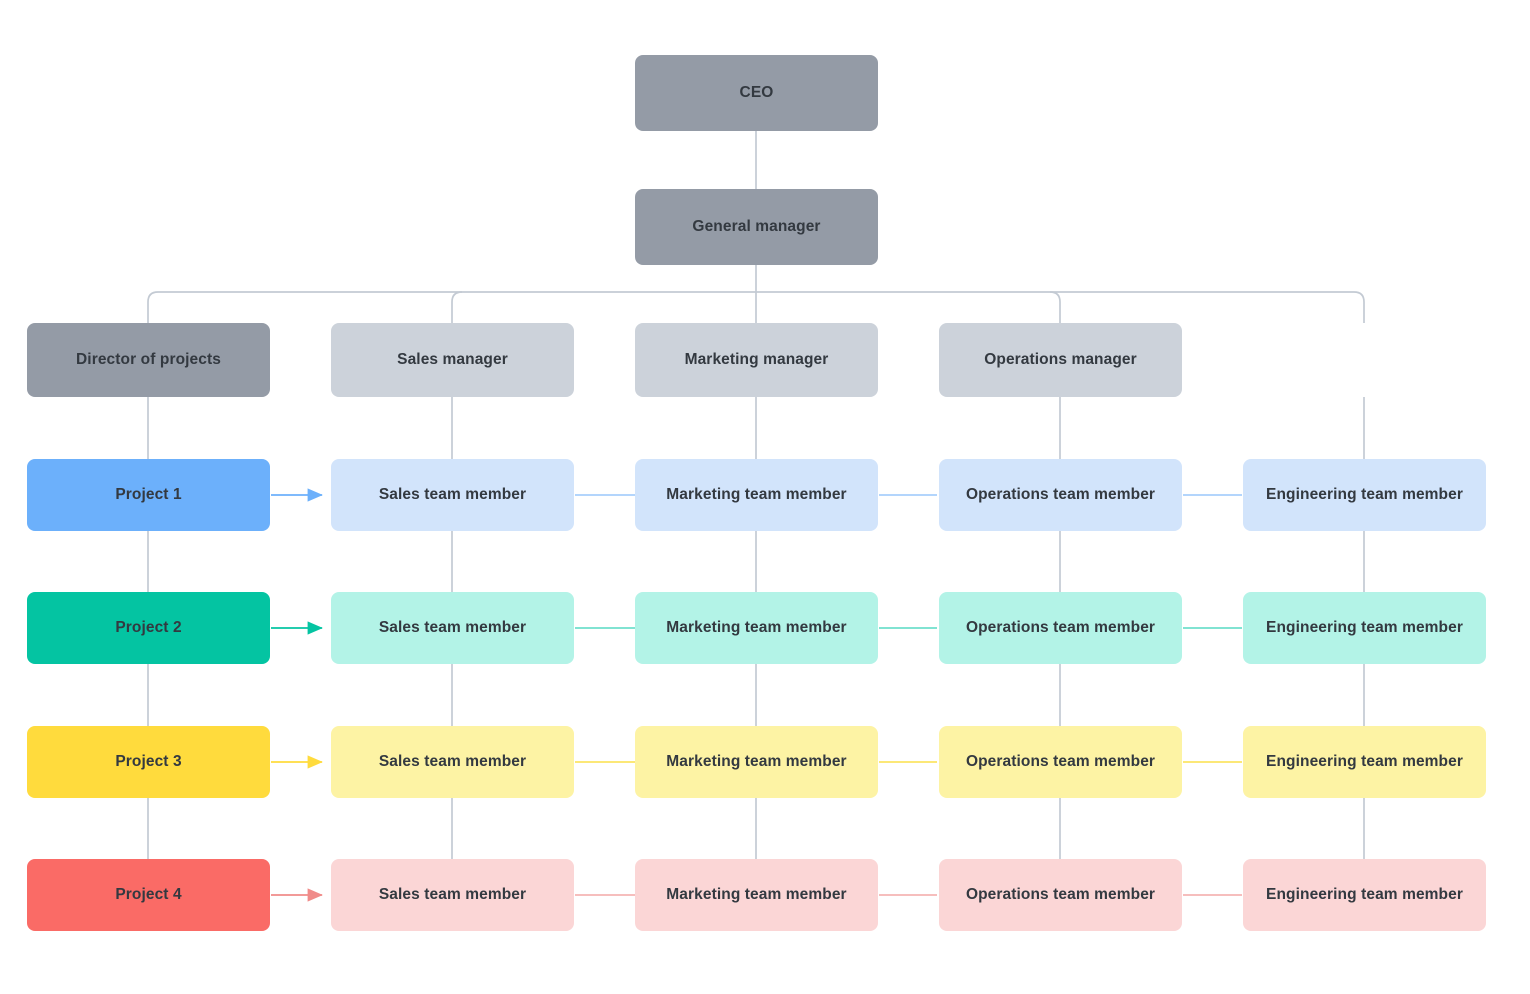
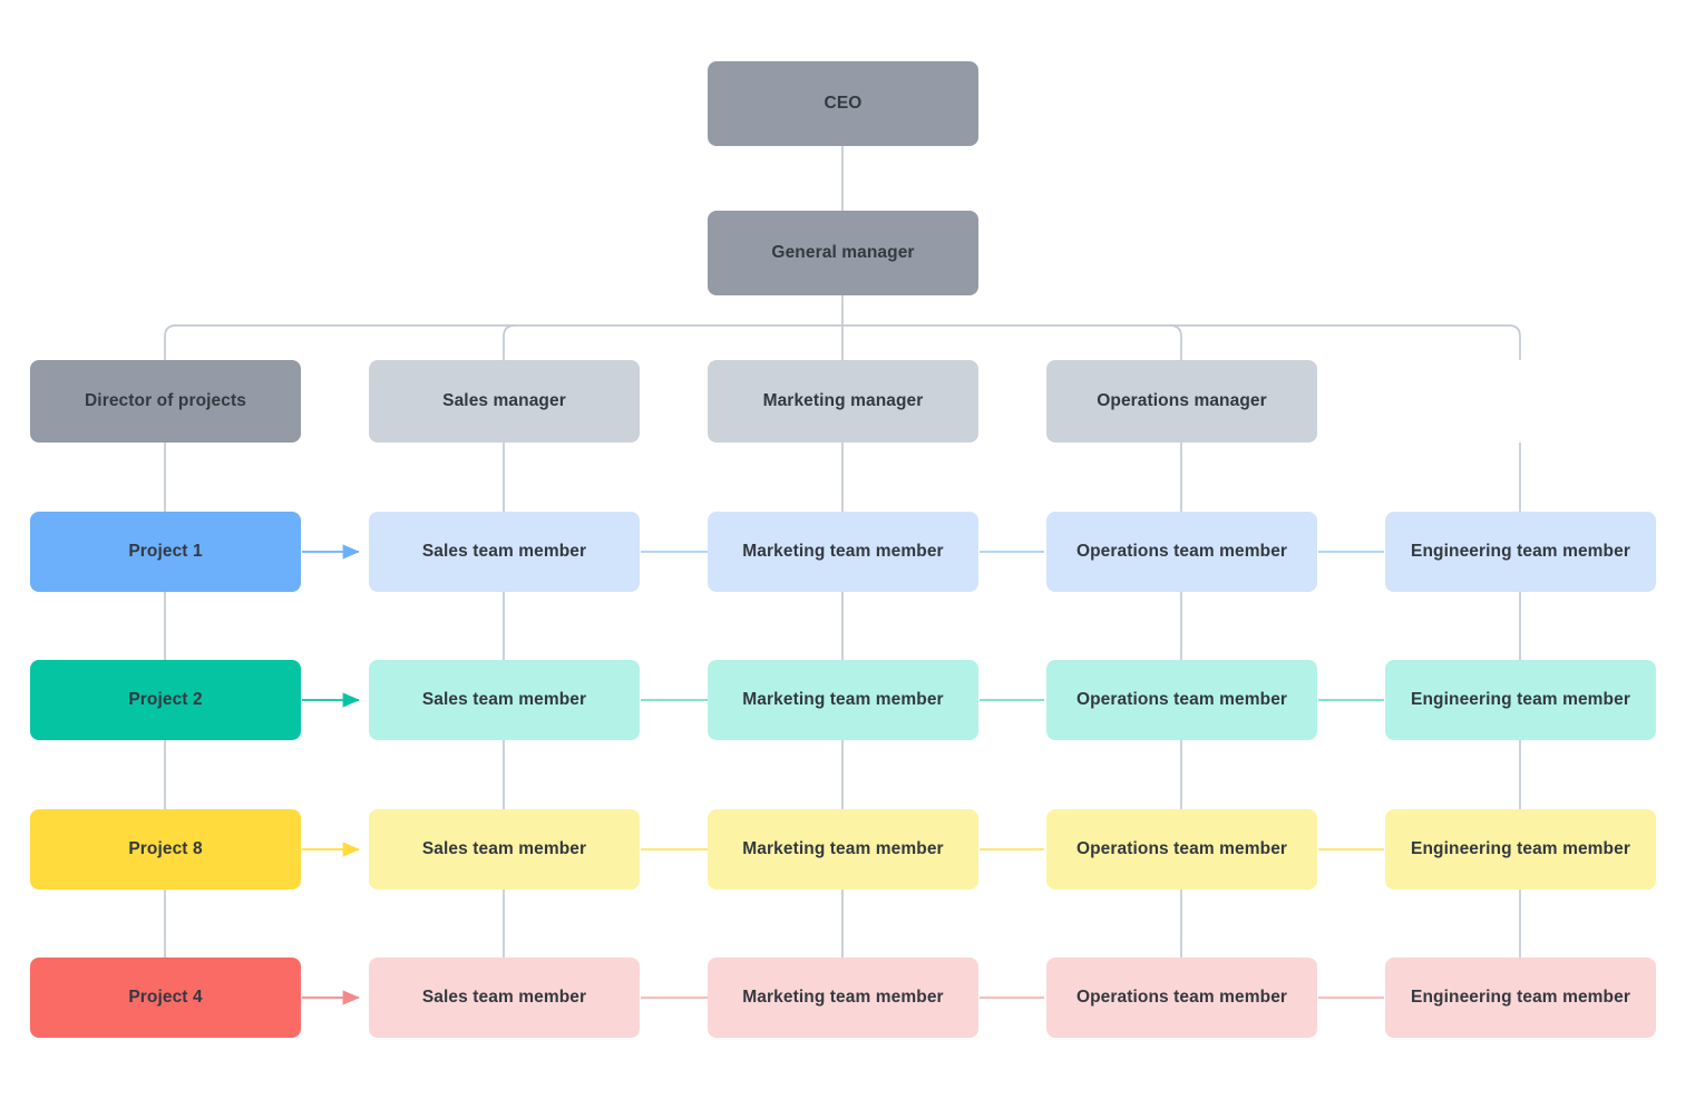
  CEO
  General manager
  Director of projects
  Sales manager
  Marketing manager
  Operations manager
  Project 1
  Sales team member
  Marketing team member
  Operations team member
  Engineering team member
  Project 2
  Sales team member
  Marketing team member
  Operations team member
  Engineering team member
- Project 3
+ Project 8
  Sales team member
  Marketing team member
  Operations team member
  Engineering team member
  Project 4
  Sales team member
  Marketing team member
  Operations team member
  Engineering team member
